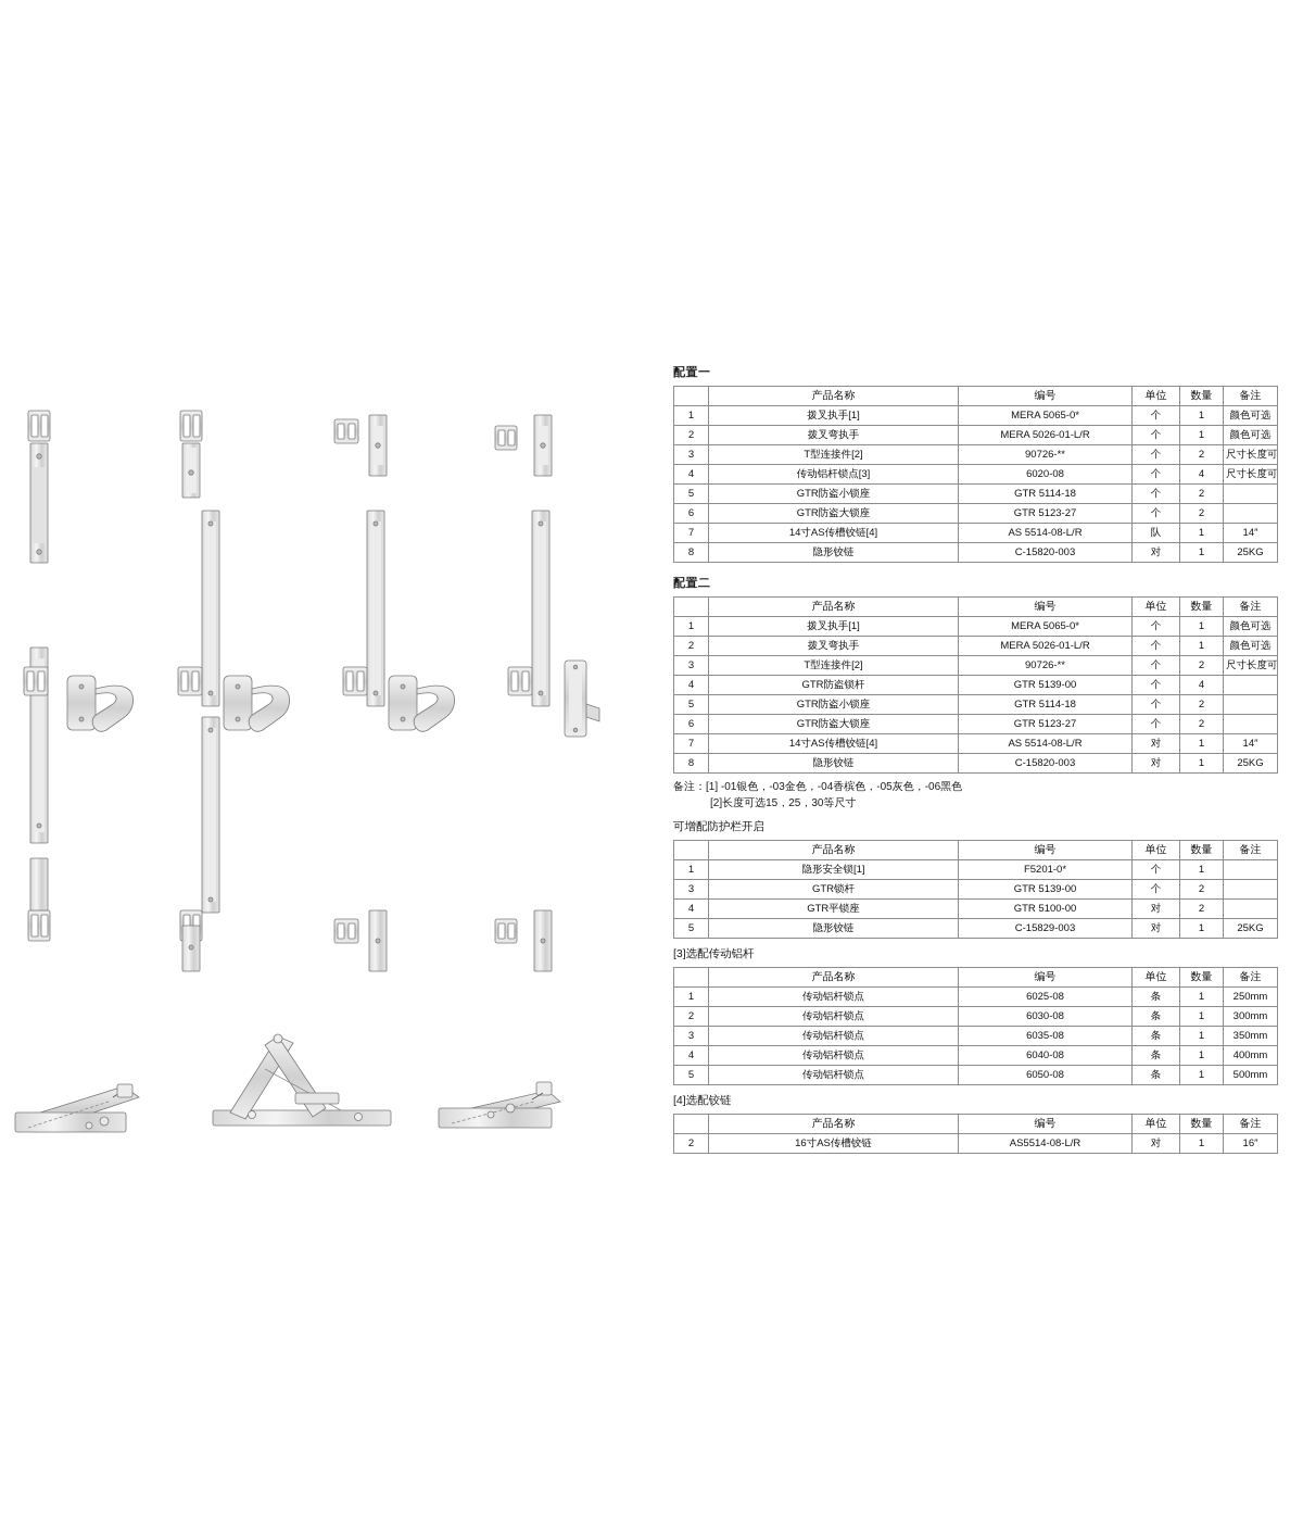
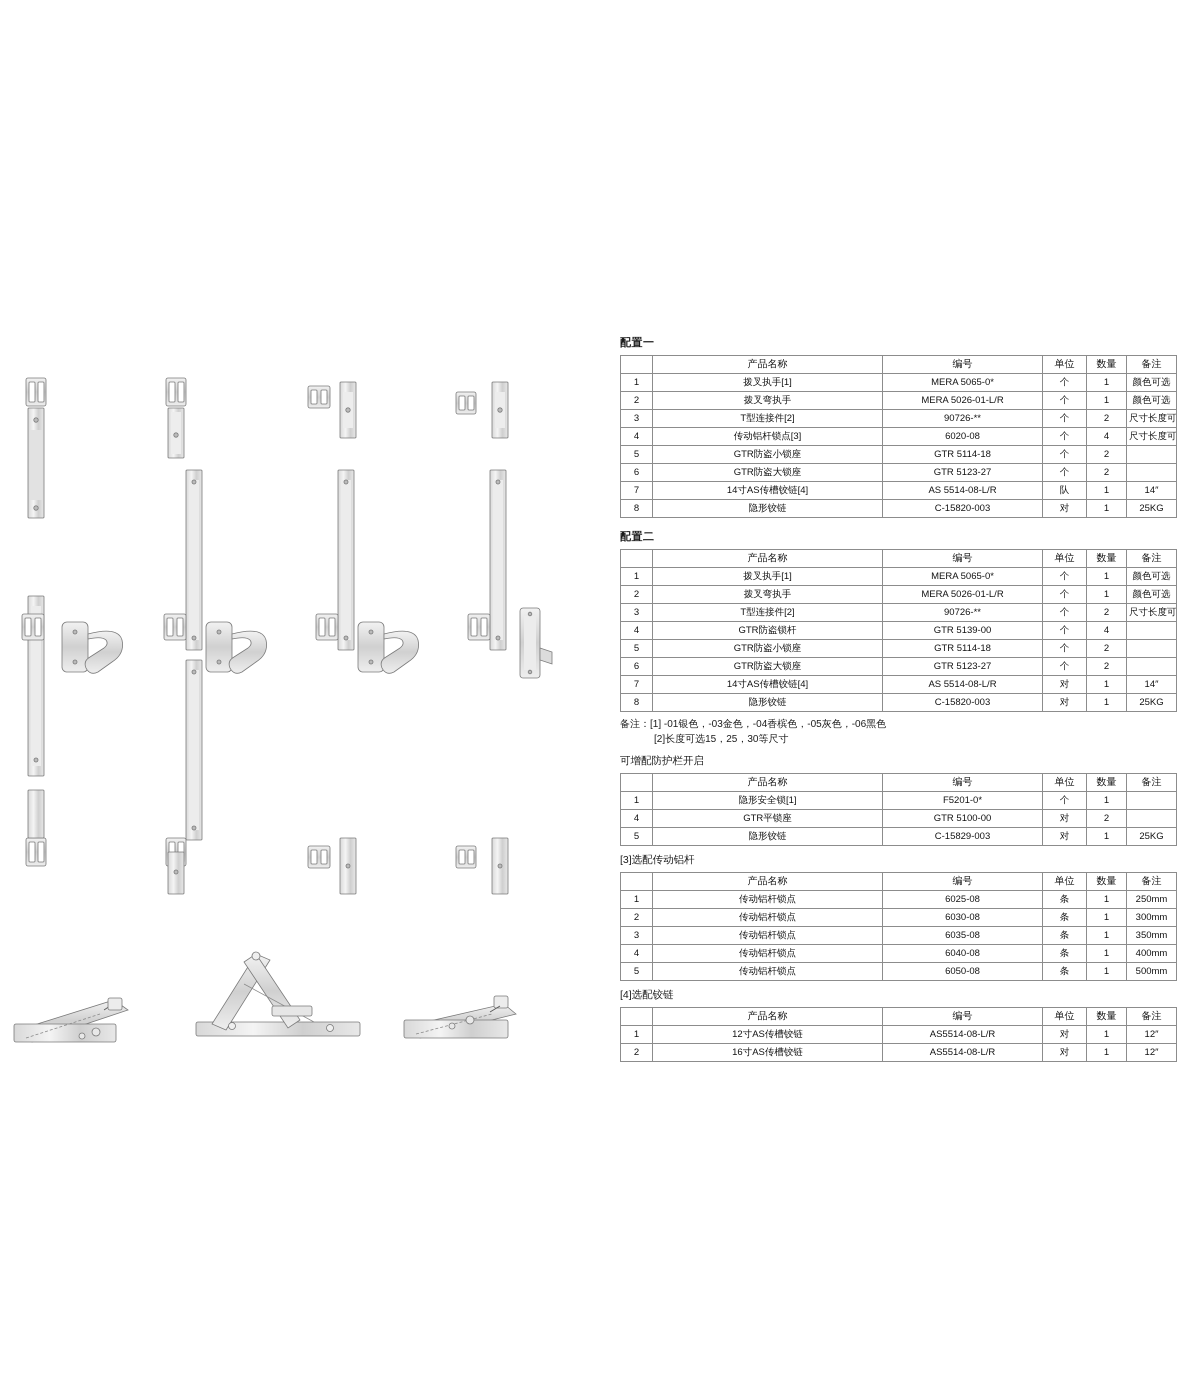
  配置一
  	产品名称	编号	单位	数量	备注
  1	拨叉执手[1]	MERA 5065-0*	个	1	颜色可选
  2	拨叉弯执手	MERA 5026-01-L/R	个	1	颜色可选
  3	T型连接件[2]	90726-**	个	2	尺寸长度可
  4	传动铝杆锁点[3]	6020-08	个	4	尺寸长度可
  5	GTR防盗小锁座	GTR 5114-18	个	2
  6	GTR防盗大锁座	GTR 5123-27	个	2
  7	14寸AS传槽铰链[4]	AS 5514-08-L/R	队	1	14″
  8	隐形铰链	C-15820-003	对	1	25KG
  配置二
  	产品名称	编号	单位	数量	备注
  1	拨叉执手[1]	MERA 5065-0*	个	1	颜色可选
  2	拨叉弯执手	MERA 5026-01-L/R	个	1	颜色可选
  3	T型连接件[2]	90726-**	个	2	尺寸长度可
  4	GTR防盗锁杆	GTR 5139-00	个	4
  5	GTR防盗小锁座	GTR 5114-18	个	2
  6	GTR防盗大锁座	GTR 5123-27	个	2
  7	14寸AS传槽铰链[4]	AS 5514-08-L/R	对	1	14″
  8	隐形铰链	C-15820-003	对	1	25KG
  备注：[1] -01银色，-03金色，-04香槟色，-05灰色，-06黑色
  [2]长度可选15，25，30等尺寸
  可增配防护栏开启
  	产品名称	编号	单位	数量	备注
  1	隐形安全锁[1]	F5201-0*	个	1
- 3	GTR锁杆	GTR 5139-00	个	2
  4	GTR平锁座	GTR 5100-00	对	2
  5	隐形铰链	C-15829-003	对	1	25KG
  [3]选配传动铝杆
  	产品名称	编号	单位	数量	备注
  1	传动铝杆锁点	6025-08	条	1	250mm
  2	传动铝杆锁点	6030-08	条	1	300mm
  3	传动铝杆锁点	6035-08	条	1	350mm
  4	传动铝杆锁点	6040-08	条	1	400mm
  5	传动铝杆锁点	6050-08	条	1	500mm
  [4]选配铰链
  	产品名称	编号	单位	数量	备注
+ 1	12寸AS传槽铰链	AS5514-08-L/R	对	1	12″
- 2	16寸AS传槽铰链	AS5514-08-L/R	对	1	16″
+ 2	16寸AS传槽铰链	AS5514-08-L/R	对	1	12″
